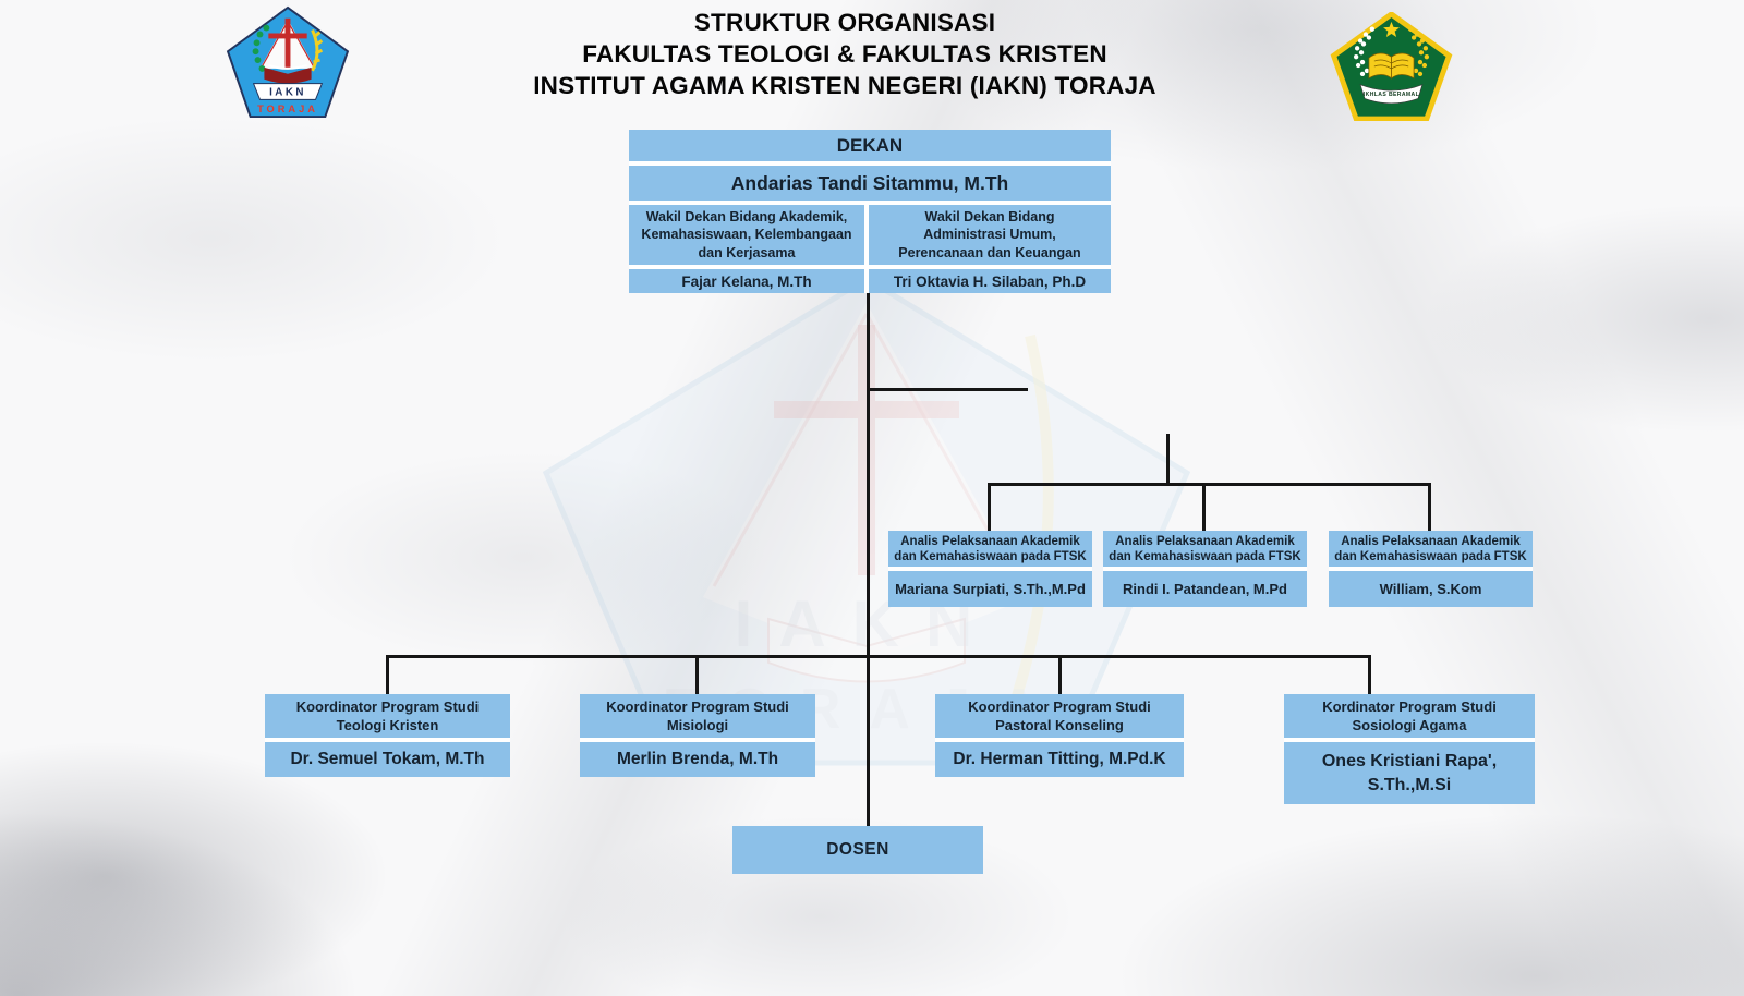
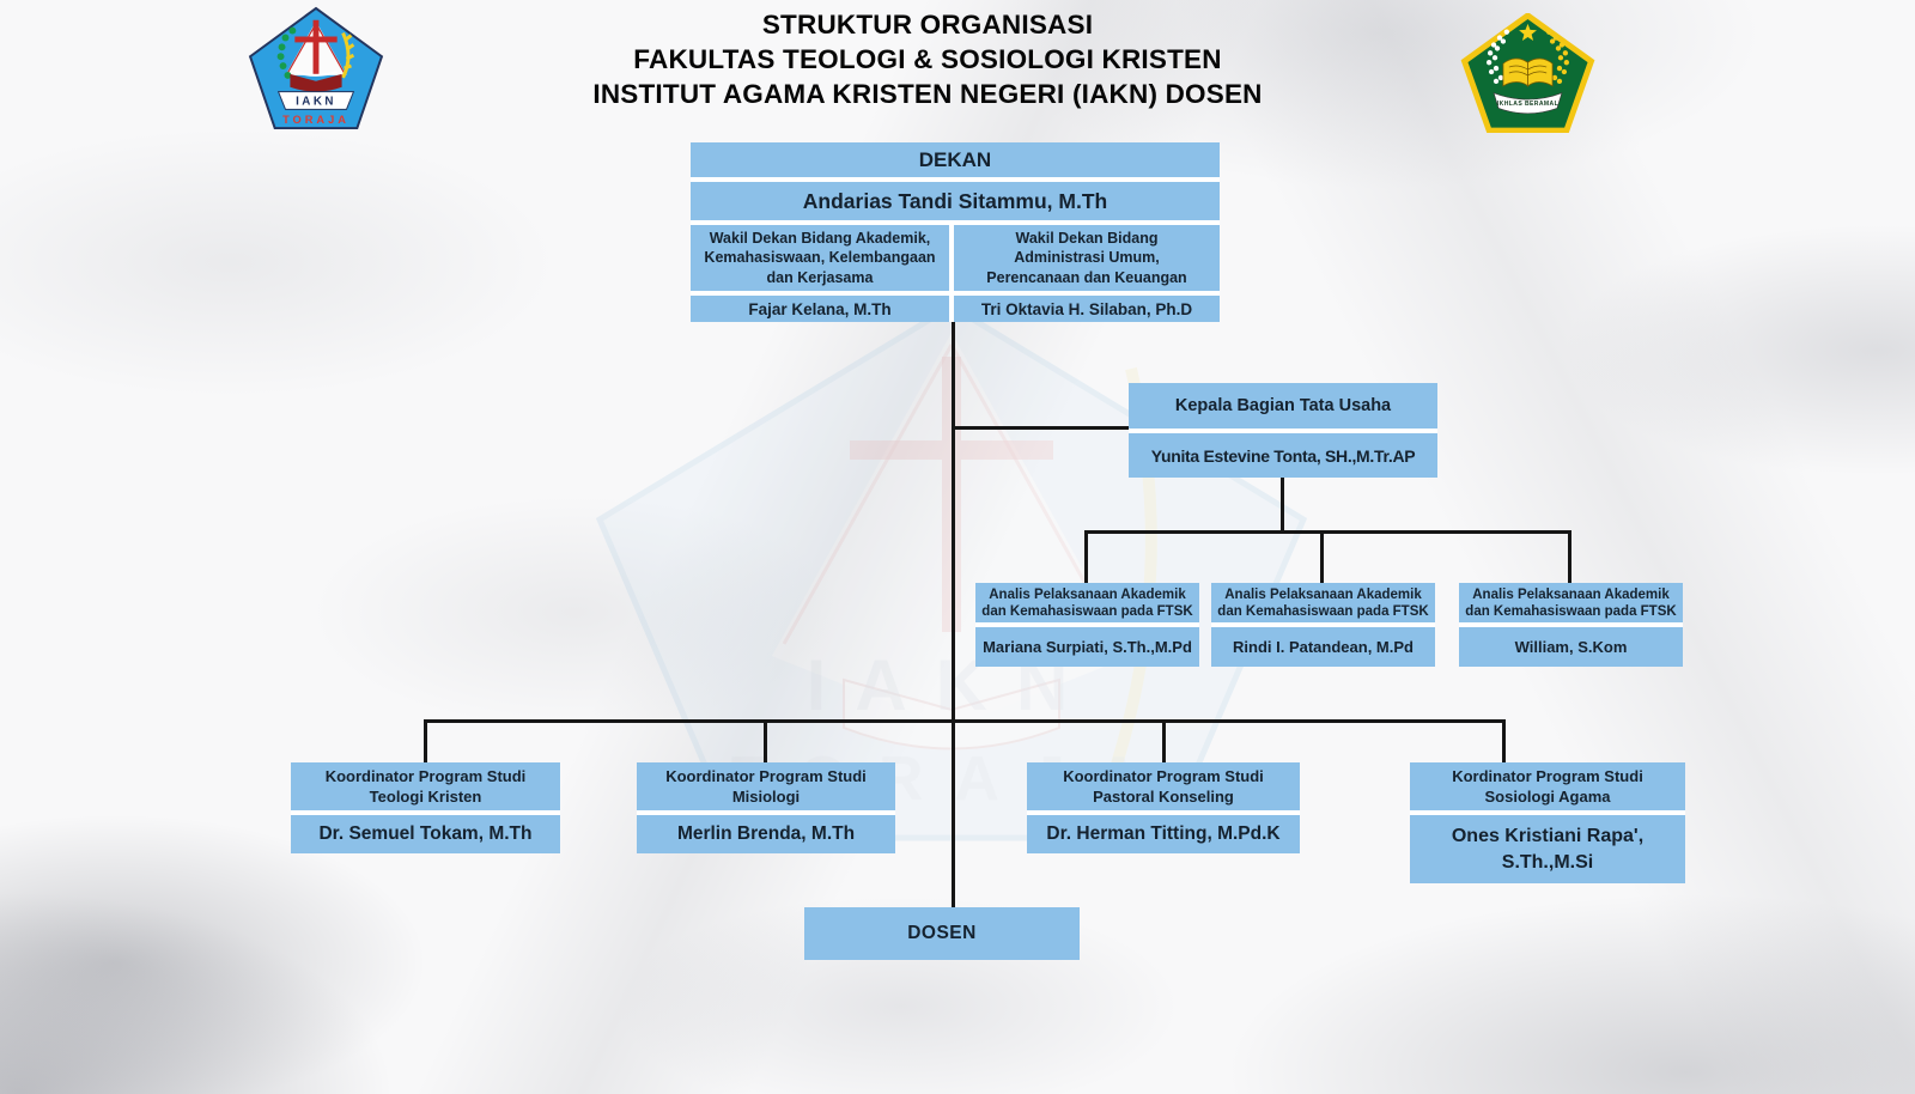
  IAKN
  STRUKTUR ORGANISASI
- FAKULTAS TEOLOGI & FAKULTAS KRISTEN
+ FAKULTAS TEOLOGI & SOSIOLOGI KRISTEN
- INSTITUT AGAMA KRISTEN NEGERI (IAKN) TORAJA
+ INSTITUT AGAMA KRISTEN NEGERI (IAKN) DOSEN
  IAKN
  TORAJA
  DEKAN
  Andarias Tandi Sitammu, M.Th
  Wakil Dekan Bidang Akademik,
  Kemahasiswaan, Kelembangaan
  dan Kerjasama
  Wakil Dekan Bidang
  Administrasi Umum,
  Perencanaan dan Keuangan
  Fajar Kelana, M.Th
  Tri Oktavia H. Silaban, Ph.D
+ Kepala Bagian Tata Usaha
+ Yunita Estevine Tonta, SH.,M.Tr.AP
  Analis Pelaksanaan Akademik
  dan Kemahasiswaan pada FTSK
  Mariana Surpiati, S.Th.,M.Pd
  Analis Pelaksanaan Akademik
  dan Kemahasiswaan pada FTSK
  Rindi I. Patandean, M.Pd
  Analis Pelaksanaan Akademik
  dan Kemahasiswaan pada FTSK
  William, S.Kom
  Koordinator Program Studi
  Teologi Kristen
  Dr. Semuel Tokam, M.Th
  Koordinator Program Studi
  Misiologi
  Merlin Brenda, M.Th
  Koordinator Program Studi
  Pastoral Konseling
  Dr. Herman Titting, M.Pd.K
  Kordinator Program Studi
  Sosiologi Agama
  Ones Kristiani Rapa',
  S.Th.,M.Si
  DOSEN
